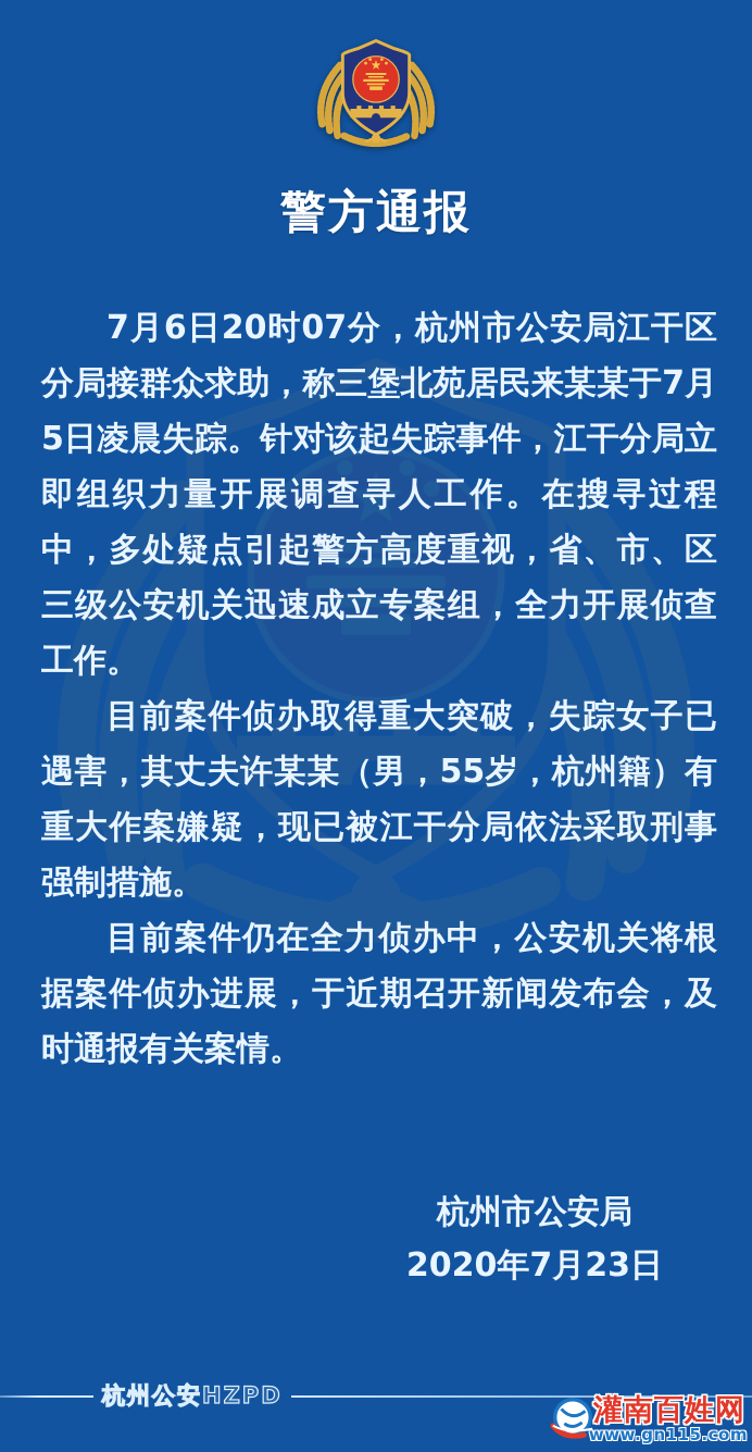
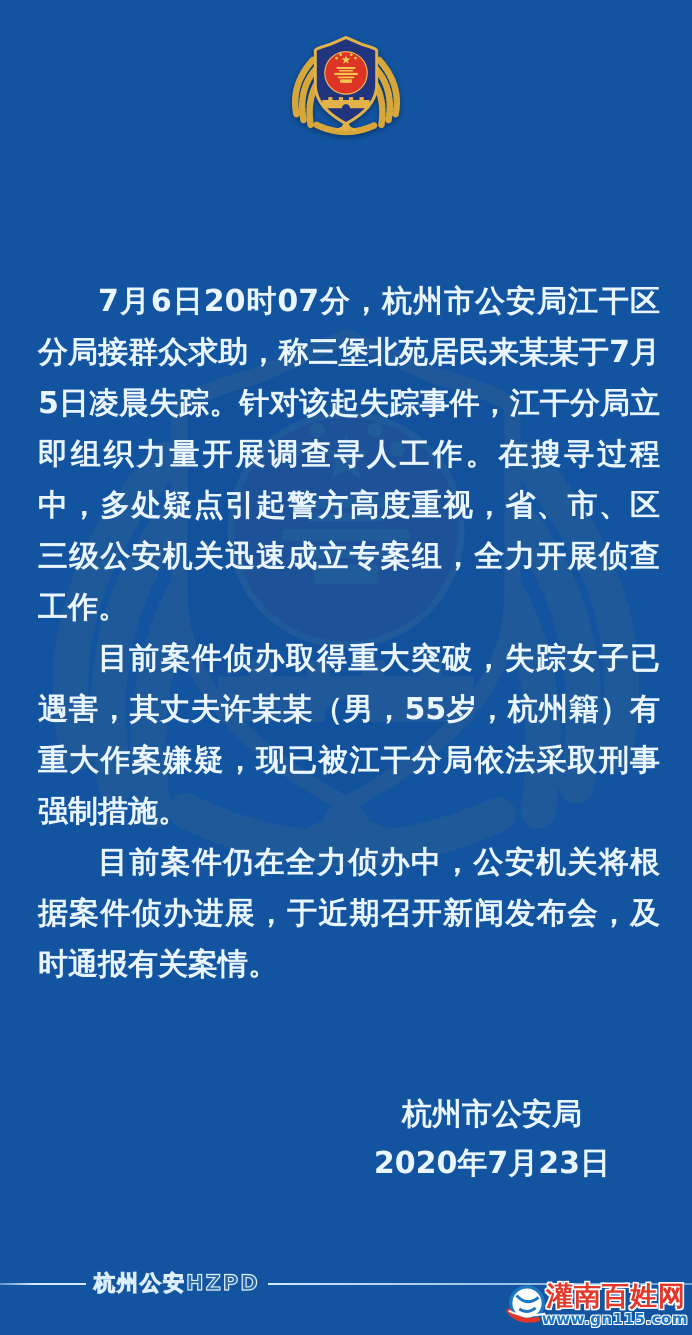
- 警方通报
  7月6日20时07分，杭州市公安局江干区分局接群众求助，称三堡北苑居民来某某于7月5日凌晨失踪。针对该起失踪事件，江干分局立即组织力量开展调查寻人工作。在搜寻过程中，多处疑点引起警方高度重视，省、市、区三级公安机关迅速成立专案组，全力开展侦查工作。
  目前案件侦办取得重大突破，失踪女子已遇害，其丈夫许某某（男，55岁，杭州籍）有重大作案嫌疑，现已被江干分局依法采取刑事强制措施。
  目前案件仍在全力侦办中，公安机关将根据案件侦办进展，于近期召开新闻发布会，及时通报有关案情。
  杭州市公安局
  2020年7月23日
  杭州公安HZPD
  灌南百姓网
  www.gn115.com
